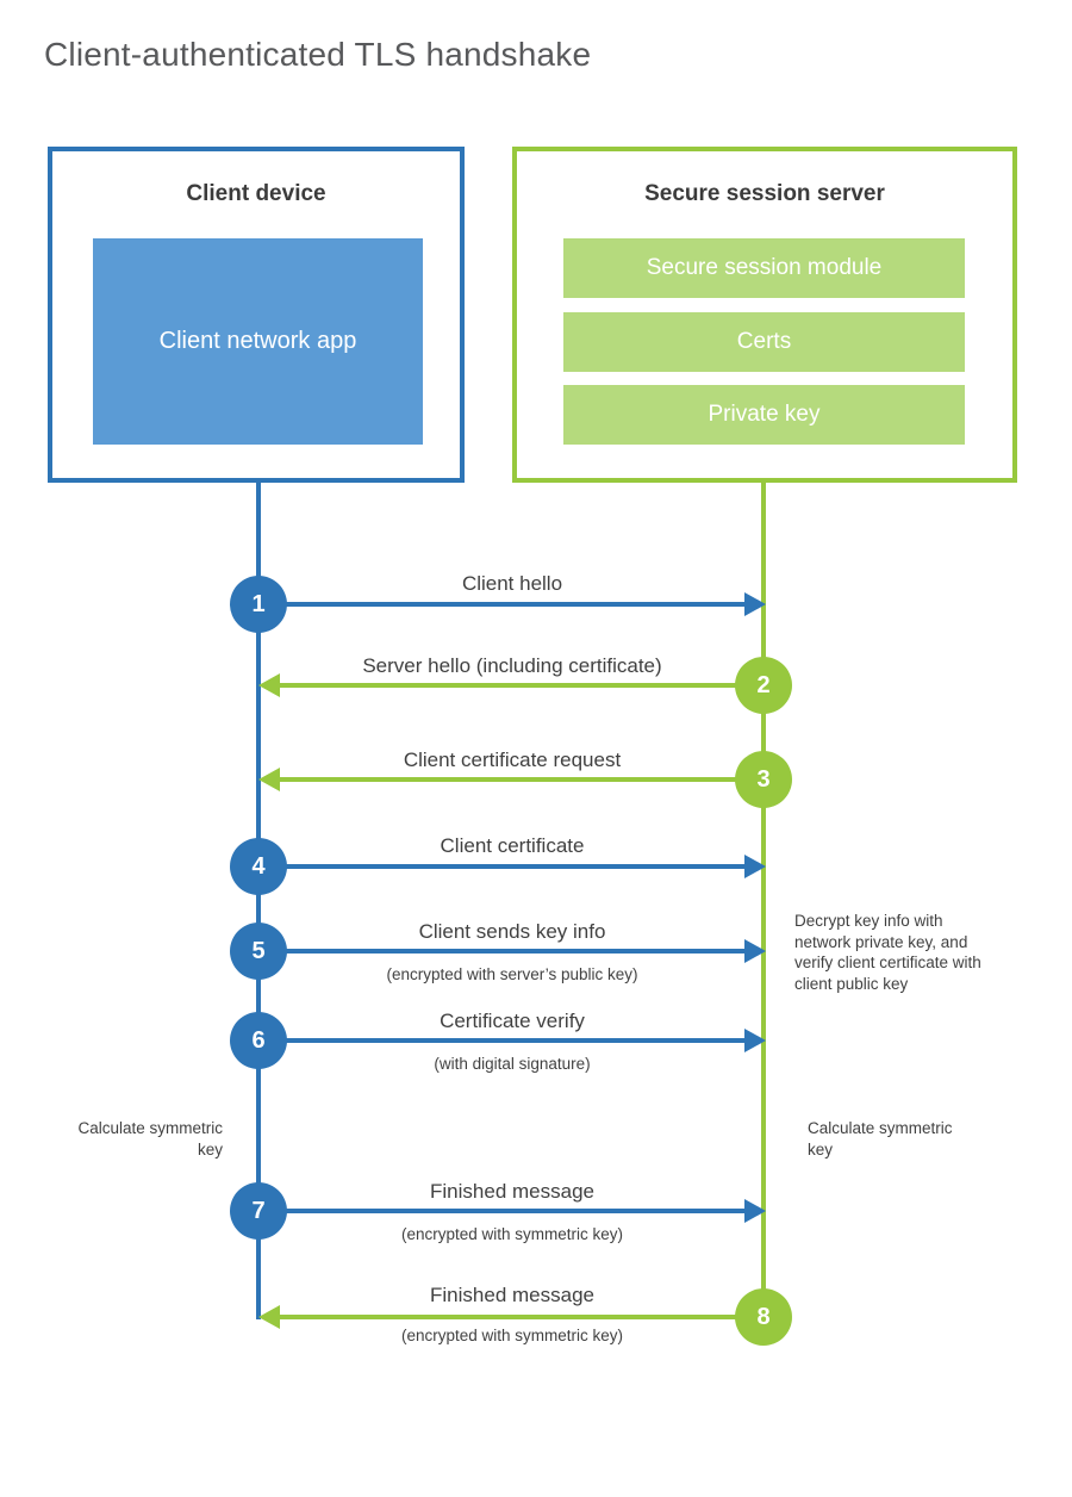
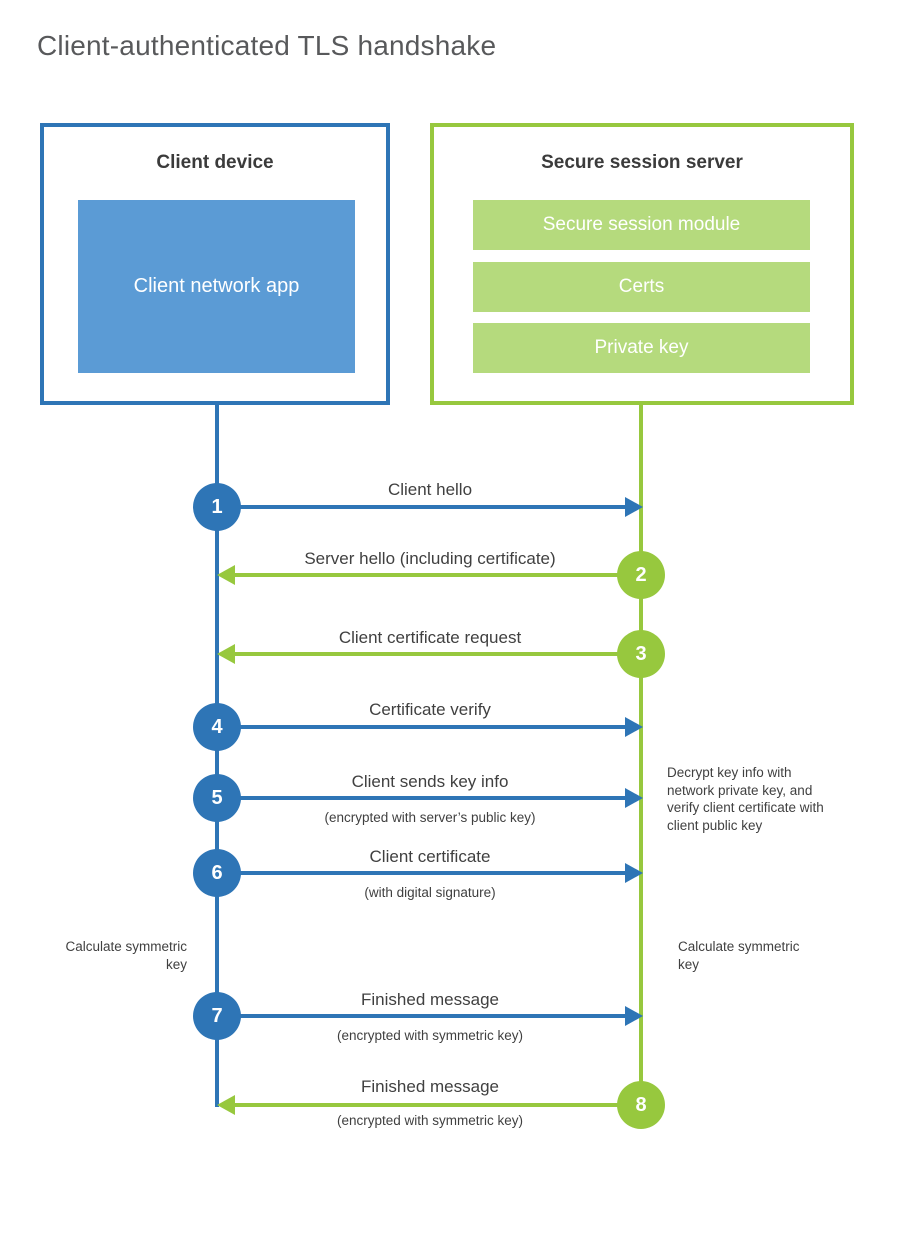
  Client-authenticated TLS handshake
  Client device
  Client network app
  Secure session server
  Secure session module
  Certs
  Private key
  1
  2
  3
  4
  5
  6
  7
  8
  Client hello
  Server hello (including certificate)
  Client certificate request
- Client certificate
+ Certificate verify
  Client sends key info
- Certificate verify
+ Client certificate
  Finished message
  Finished message
  (encrypted with server’s public key)
  (with digital signature)
  (encrypted with symmetric key)
  (encrypted with symmetric key)
  Decrypt key info with network private key, and verify client certificate with client public key
  Calculate symmetric key
  Calculate symmetric key
